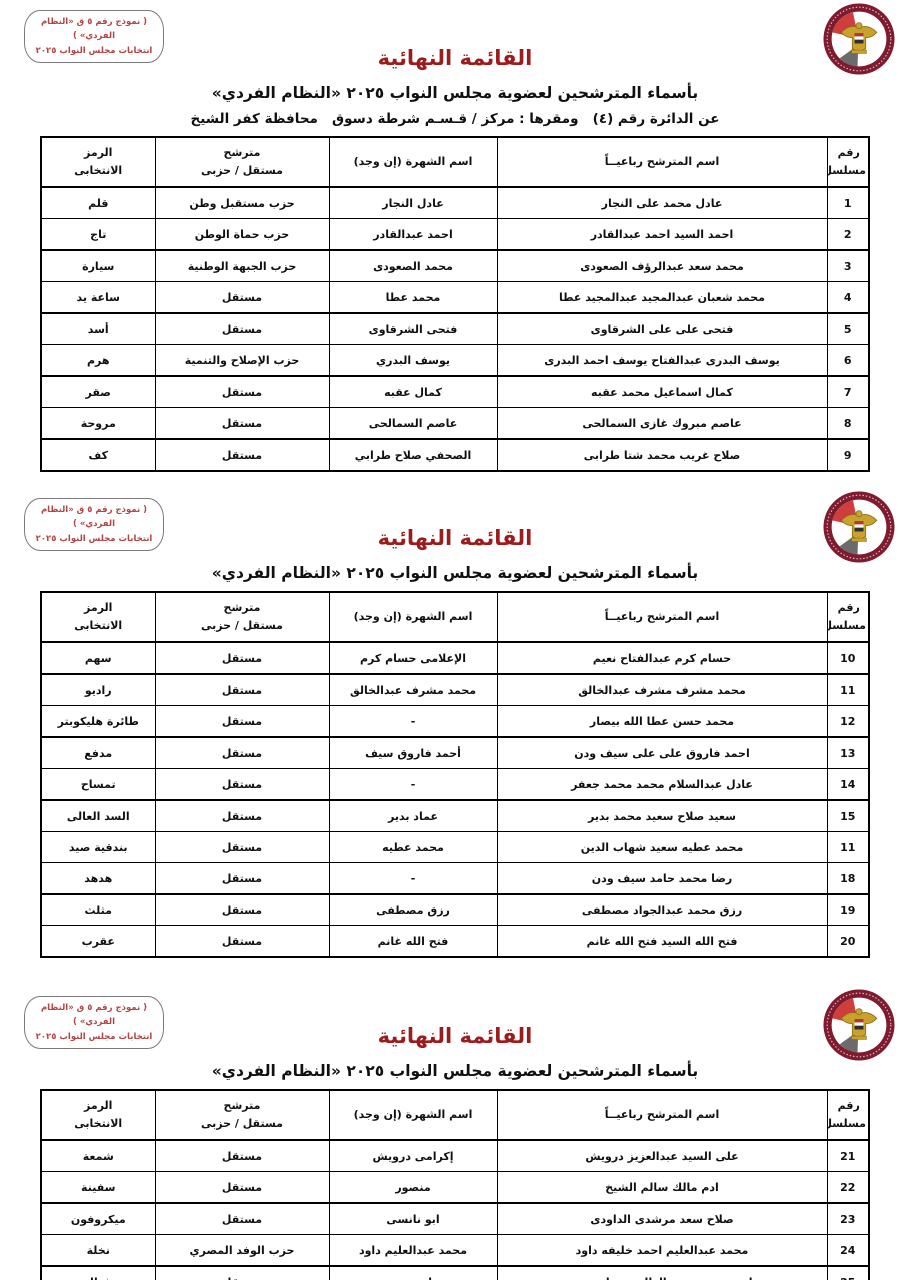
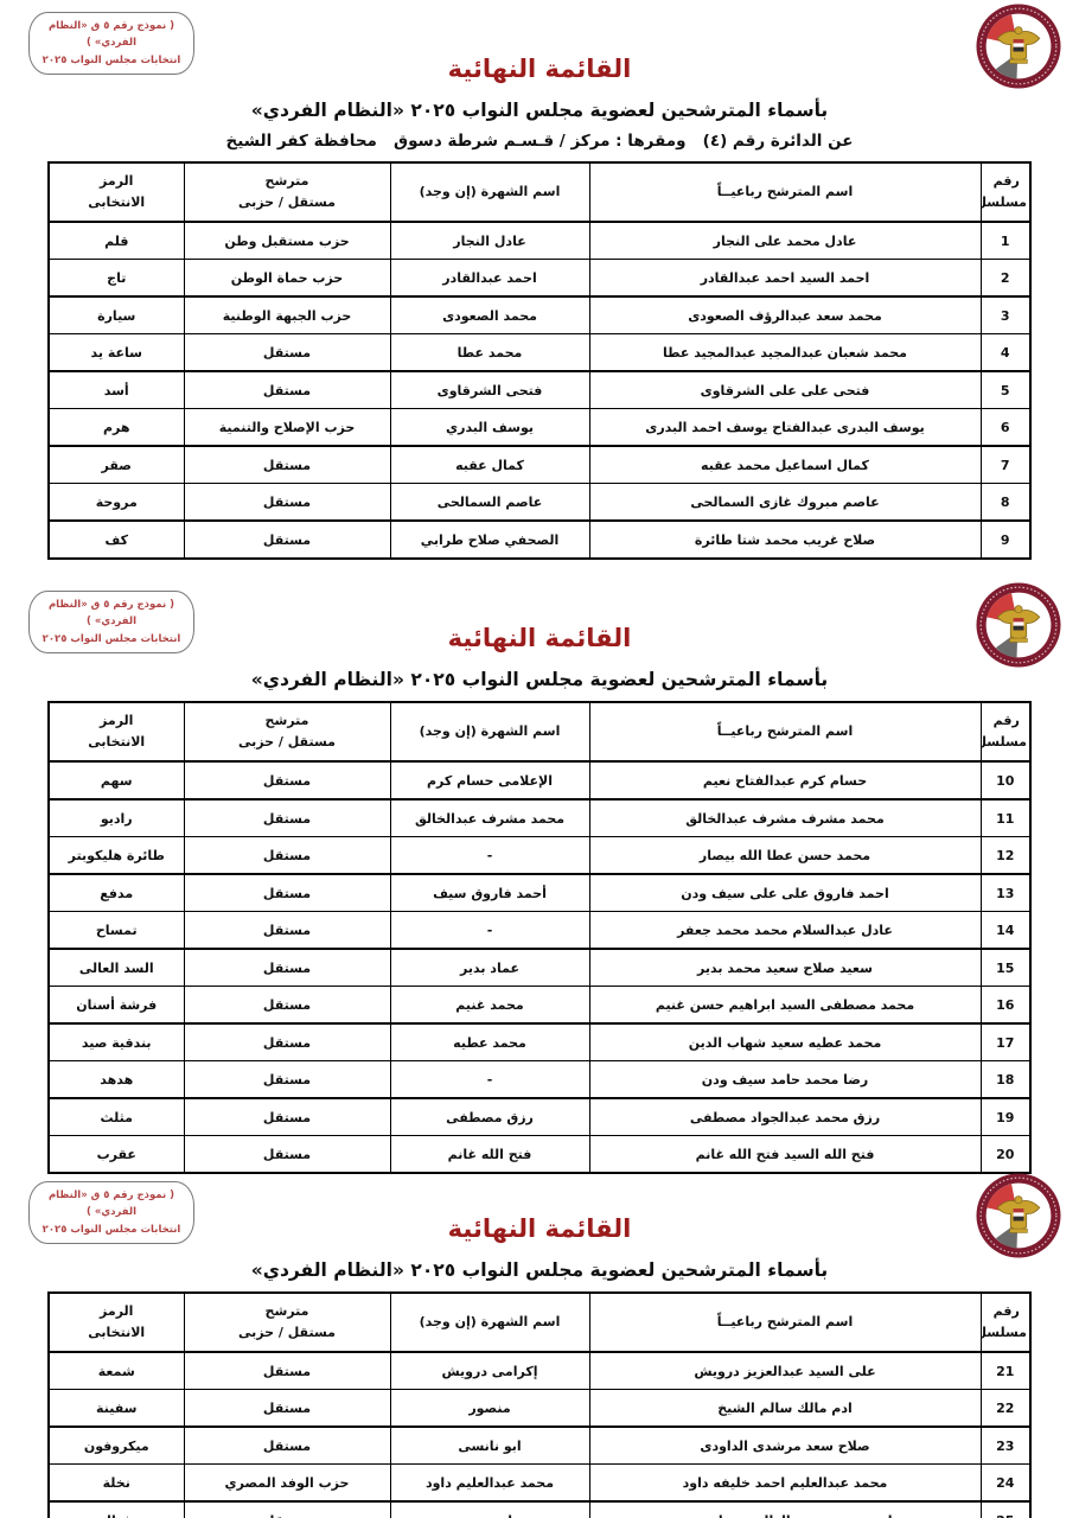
  ( نموذج رقم ٥ ق «النظام الفردي» )
  انتخابات مجلس النواب ٢٠٢٥
  القائمة النهائية
  بأسماء المترشحين لعضوية مجلس النواب ٢٠٢٥ «النظام الفردي»
  عن الدائرة رقم (٤) ومقرها : مركز / قـسـم شرطة دسوق محافظة كفر الشيخ
  رقم مسلسل	اسم المترشح رباعيــاً	اسم الشهرة (إن وجد)	مترشح مستقل / حزبى	الرمز الانتخابى
  1	عادل محمد على النجار	عادل النجار	حزب مستقبل وطن	قلم
  2	احمد السيد احمد عبدالقادر	احمد عبدالقادر	حزب حماة الوطن	تاج
  3	محمد سعد عبدالرؤف الصعودى	محمد الصعودى	حزب الجبهة الوطنية	سيارة
  4	محمد شعبان عبدالمجيد عبدالمجيد عطا	محمد عطا	مستقل	ساعة يد
  5	فتحى على على الشرقاوى	فتحى الشرقاوى	مستقل	أسد
  6	يوسف البدرى عبدالفتاح يوسف احمد البدرى	يوسف البدري	حزب الإصلاح والتنمية	هرم
  7	كمال اسماعيل محمد عقبه	كمال عقبه	مستقل	صقر
  8	عاصم مبروك غازى السمالحى	عاصم السمالحى	مستقل	مروحة
- 9	صلاح غريب محمد شتا طرابى	الصحفي صلاح طرابي	مستقل	كف
+ 9	صلاح غريب محمد شتا طائرة	الصحفي صلاح طرابي	مستقل	كف
  ( نموذج رقم ٥ ق «النظام الفردي» )
  انتخابات مجلس النواب ٢٠٢٥
  القائمة النهائية
  بأسماء المترشحين لعضوية مجلس النواب ٢٠٢٥ «النظام الفردي»
  رقم مسلسل	اسم المترشح رباعيــاً	اسم الشهرة (إن وجد)	مترشح مستقل / حزبى	الرمز الانتخابى
  10	حسام كرم عبدالفتاح نعيم	الإعلامى حسام كرم	مستقل	سهم
  11	محمد مشرف مشرف عبدالخالق	محمد مشرف عبدالخالق	مستقل	راديو
  12	محمد حسن عطا الله بيصار	-	مستقل	طائرة هليكوبتر
  13	احمد فاروق على على سيف ودن	أحمد فاروق سيف	مستقل	مدفع
  14	عادل عبدالسلام محمد محمد جعفر	-	مستقل	تمساح
  15	سعيد صلاح سعيد محمد بدير	عماد بدير	مستقل	السد العالى
+ 16	محمد مصطفى السيد ابراهيم حسن غنيم	محمد غنيم	مستقل	فرشة أسنان
- 11	محمد عطيه سعيد شهاب الدين	محمد عطيه	مستقل	بندقية صيد
+ 17	محمد عطيه سعيد شهاب الدين	محمد عطيه	مستقل	بندقية صيد
  18	رضا محمد حامد سيف ودن	-	مستقل	هدهد
  19	رزق محمد عبدالجواد مصطفى	رزق مصطفى	مستقل	مثلث
  20	فتح الله السيد فتح الله غانم	فتح الله غانم	مستقل	عقرب
  ( نموذج رقم ٥ ق «النظام الفردي» )
  انتخابات مجلس النواب ٢٠٢٥
  القائمة النهائية
  بأسماء المترشحين لعضوية مجلس النواب ٢٠٢٥ «النظام الفردي»
  رقم مسلسل	اسم المترشح رباعيــاً	اسم الشهرة (إن وجد)	مترشح مستقل / حزبى	الرمز الانتخابى
  21	على السيد عبدالعزيز درويش	إكرامى درويش	مستقل	شمعة
  22	ادم مالك سالم الشيخ	منصور	مستقل	سفينة
  23	صلاح سعد مرشدى الداودى	ابو نانسى	مستقل	ميكروفون
  24	محمد عبدالعليم احمد خليفه داود	محمد عبدالعليم داود	حزب الوفد المصري	نخلة
